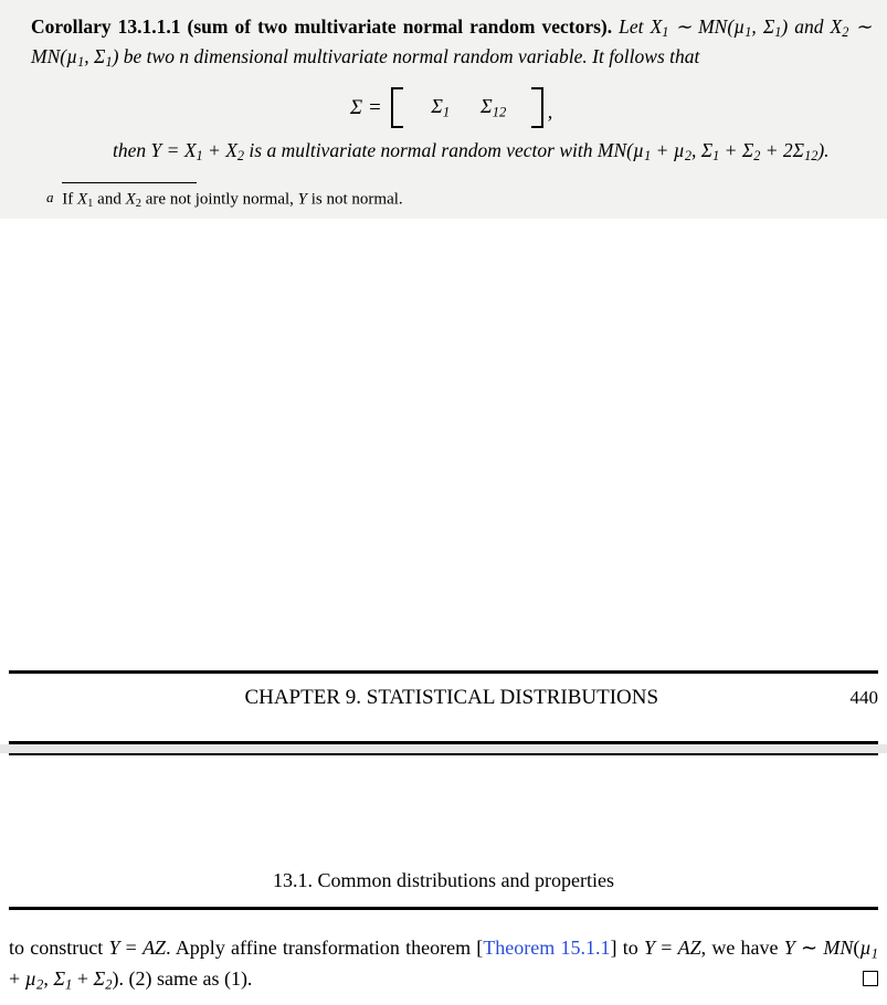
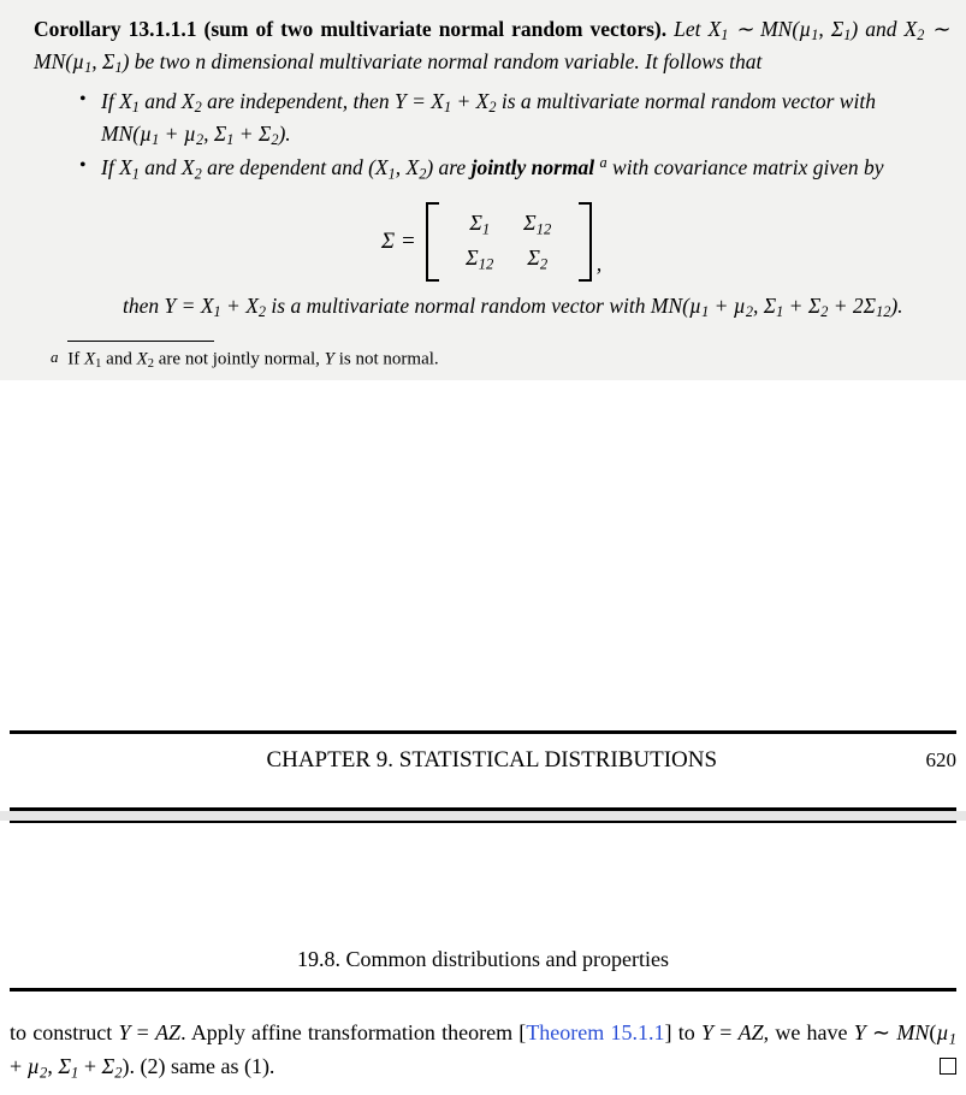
  Corollary 13.1.1.1 (sum of two multivariate normal random vectors). Let X1 ∼ MN(µ1, Σ1) and X2 ∼ MN(µ1, Σ1) be two n dimensional multivariate normal random variable. It follows that
+ If X1 and X2 are independent, then Y = X1 + X2 is a multivariate normal random vector with MN(µ1 + µ2, Σ1 + Σ2).
+ If X1 and X2 are dependent and (X1, X2) are jointly normal a with covariance matrix given by
  Σ =
  Σ1 Σ12
+ Σ12 Σ2
  ,
  then Y = X1 + X2 is a multivariate normal random vector with MN(µ1 + µ2, Σ1 + Σ2 + 2Σ12).
  a If X1 and X2 are not jointly normal, Y is not normal.
  CHAPTER 9. STATISTICAL DISTRIBUTIONS
- 440
+ 620
- 13.1. Common distributions and properties
+ 19.8. Common distributions and properties
  to construct Y = AZ. Apply affine transformation theorem [Theorem 15.1.1] to Y = AZ, we have Y ∼ MN(µ1 + µ2, Σ1 + Σ2). (2) same as (1).
